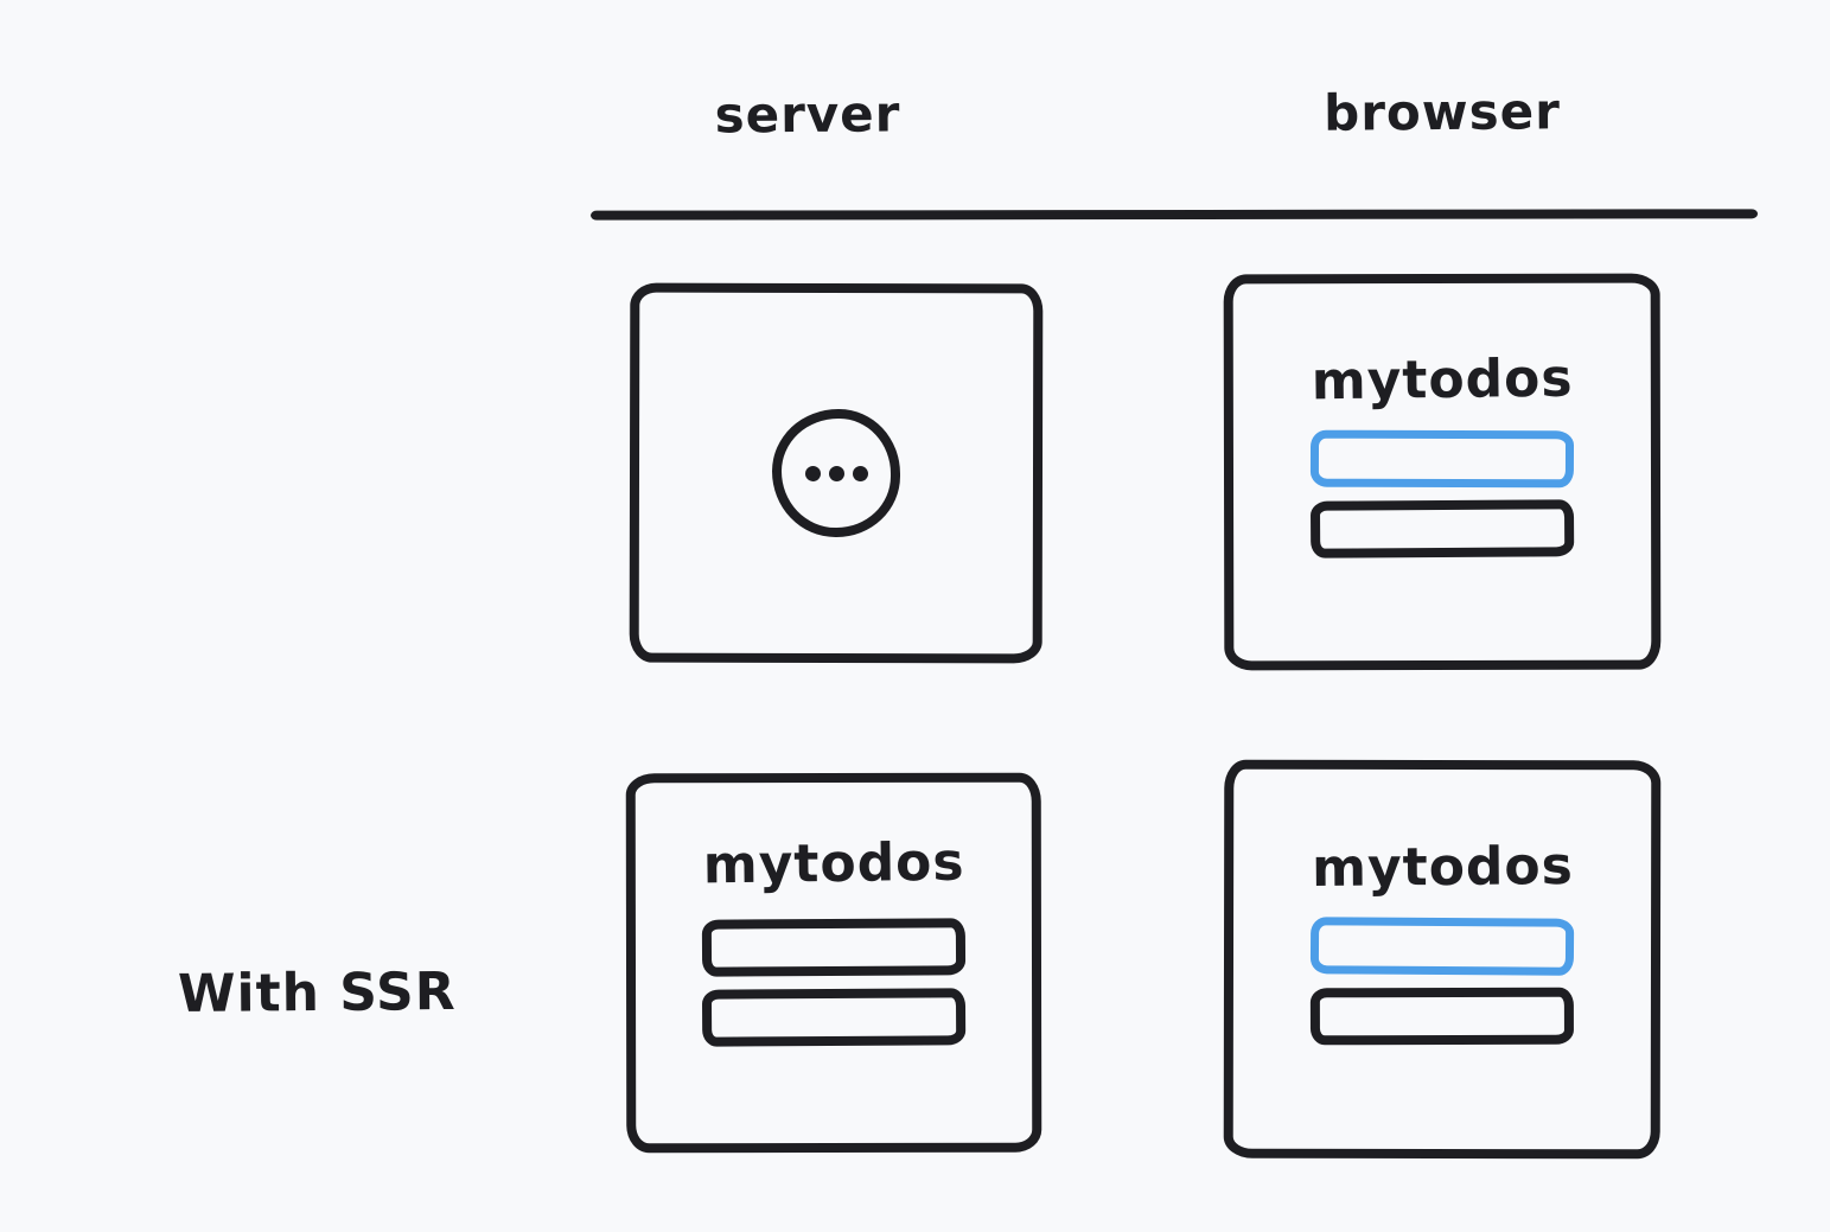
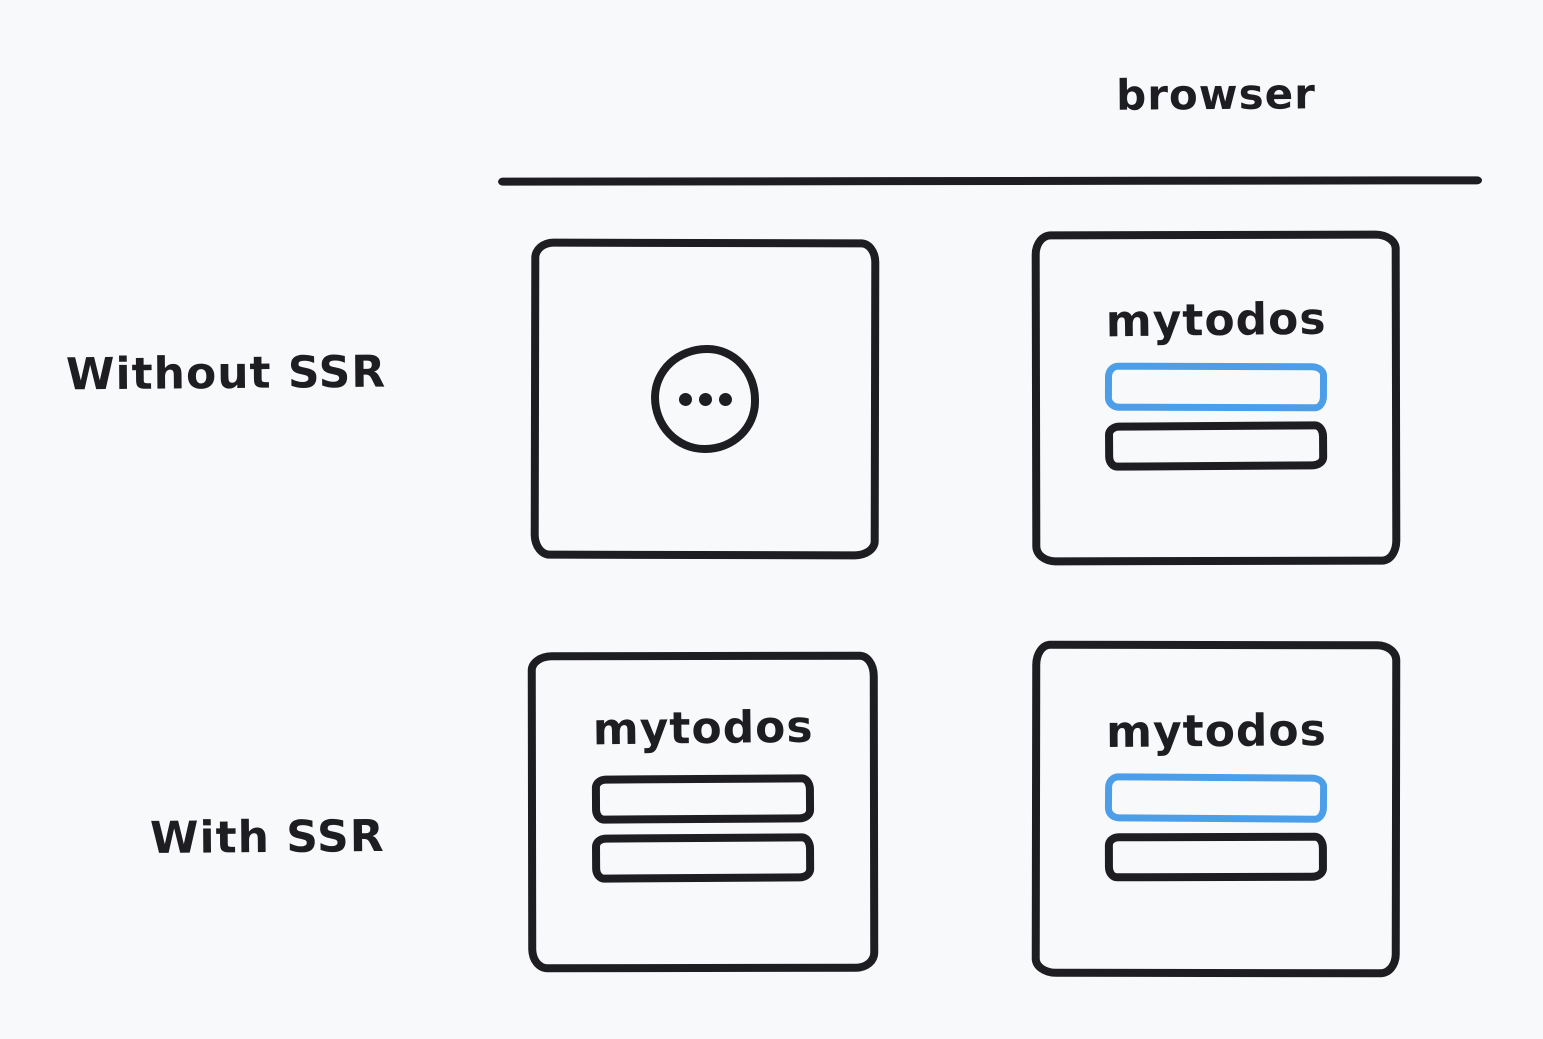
- server
  browser
+ Without SSR
  With SSR
  mytodos
  mytodos
  mytodos
